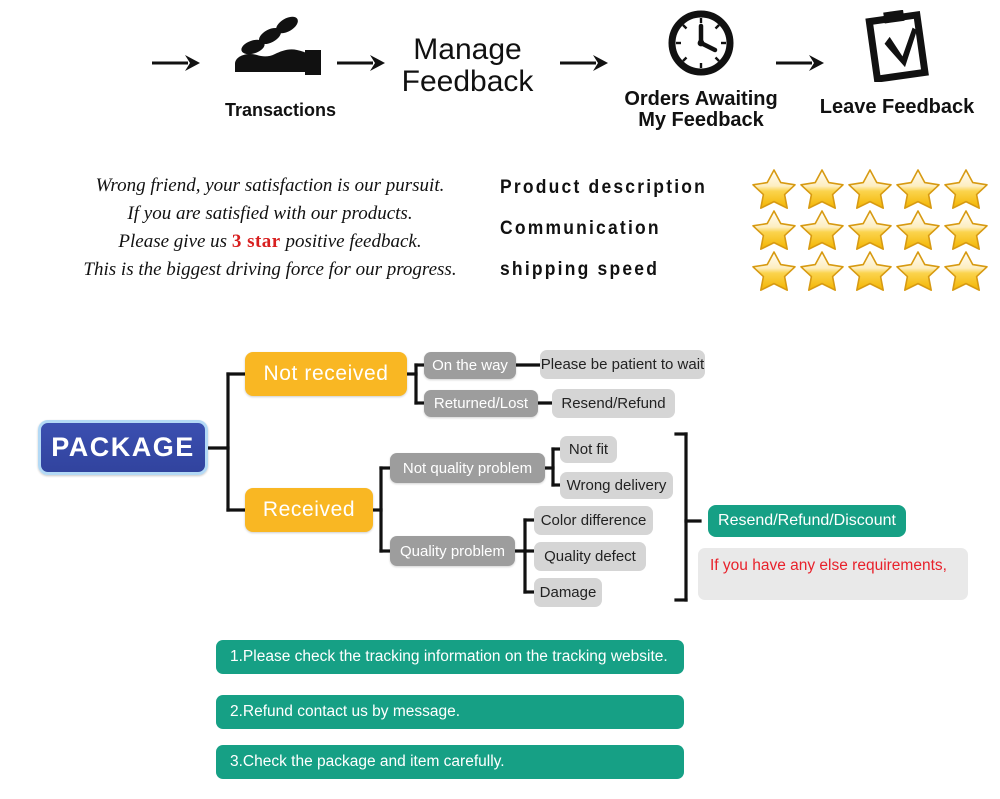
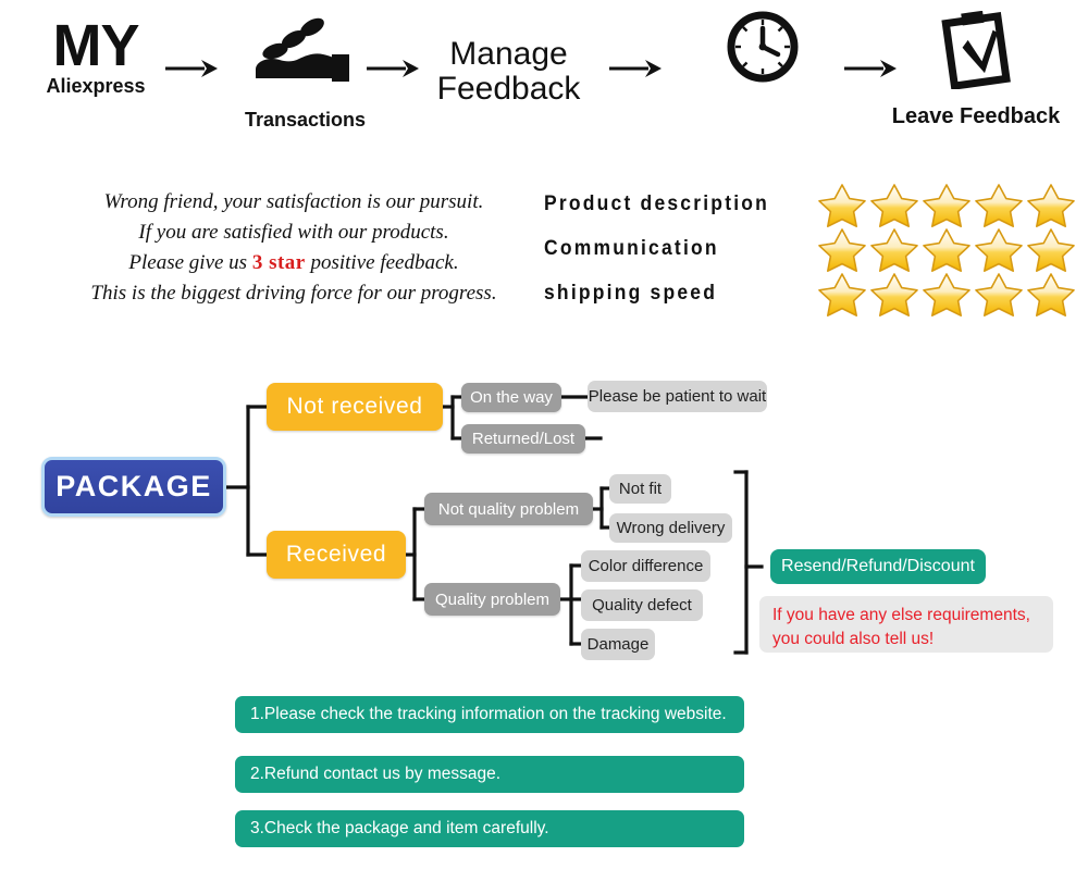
+ MY
+ Aliexpress
  Transactions
  Manage
  Feedback
- Orders Awaiting
- My Feedback
  Leave Feedback
  Wrong friend, your satisfaction is our pursuit.
  If you are satisfied with our products.
  Please give us 3 star positive feedback.
  This is the biggest driving force for our progress.
  Product description
  Communication
  shipping speed
  PACKAGE
  Not received
  Received
  On the way
  Returned/Lost
  Please be patient to wait
- Resend/Refund
  Not quality problem
  Quality problem
  Not fit
  Wrong delivery
  Color difference
  Quality defect
  Damage
  Resend/Refund/Discount
  If you have any else requirements,
+ you could also tell us!
  1.Please check the tracking information on the tracking website.
  2.Refund contact us by message.
  3.Check the package and item carefully.
